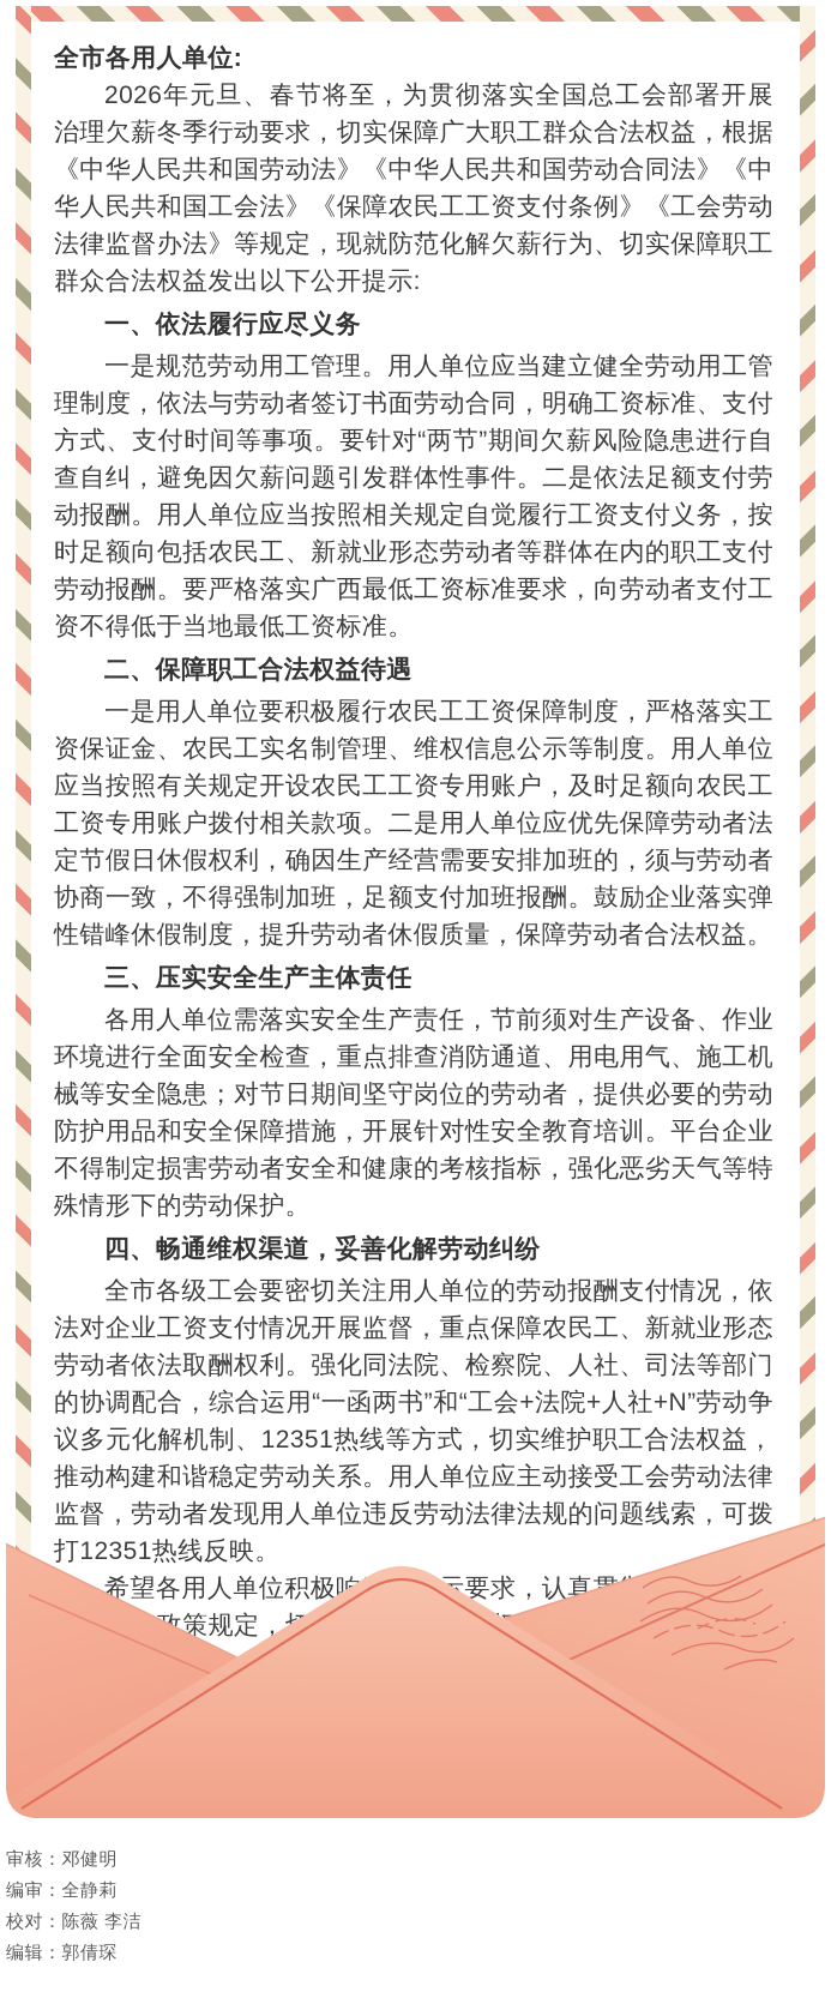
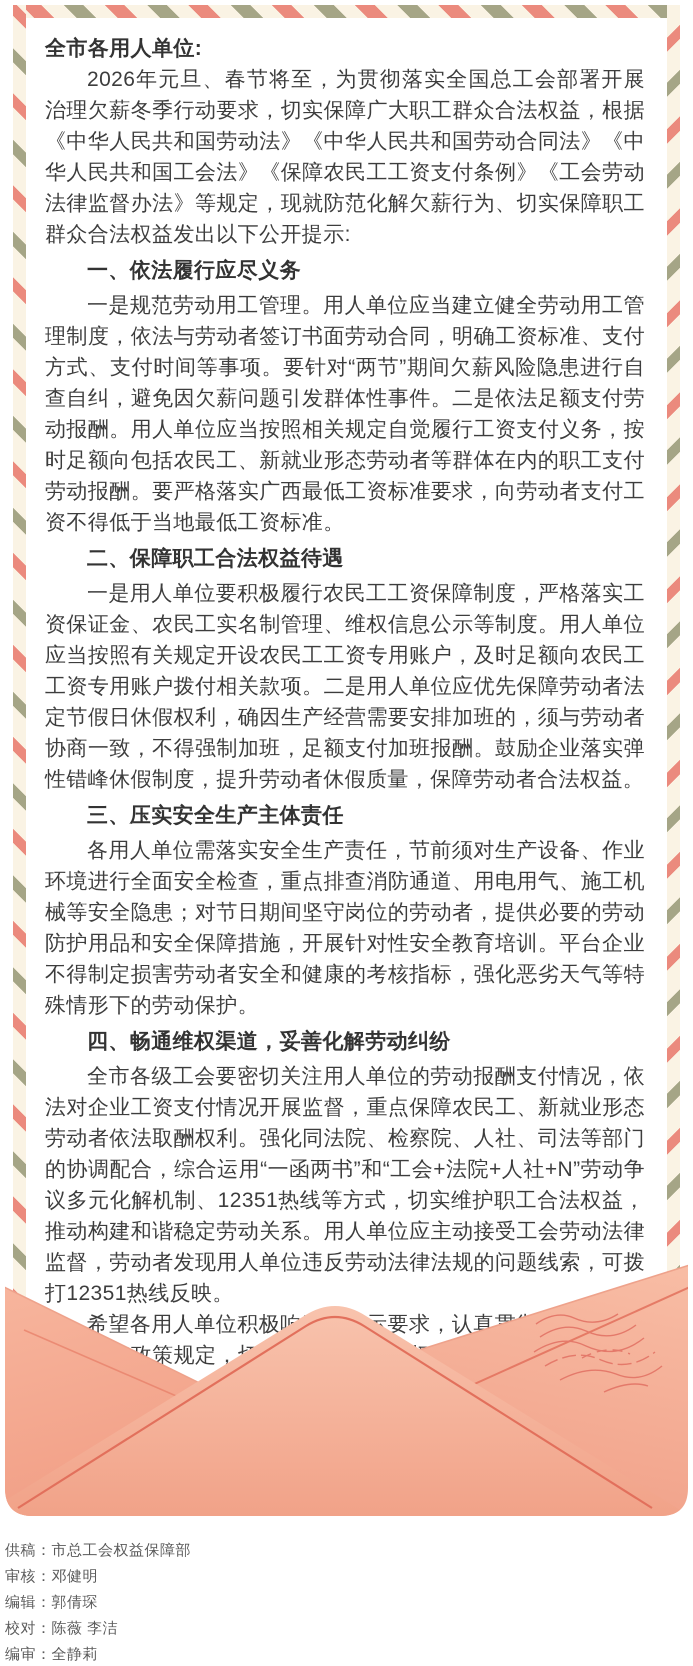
  全市各用人单位:
  2026年元旦、春节将至，为贯彻落实全国总工会部署开展治理欠薪冬季行动要求，切实保障广大职工群众合法权益，根据《中华人民共和国劳动法》《中华人民共和国劳动合同法》《中华人民共和国工会法》《保障农民工工资支付条例》《工会劳动法律监督办法》等规定，现就防范化解欠薪行为、切实保障职工群众合法权益发出以下公开提示:
  一、依法履行应尽义务
  一是规范劳动用工管理。用人单位应当建立健全劳动用工管理制度，依法与劳动者签订书面劳动合同，明确工资标准、支付方式、支付时间等事项。要针对“两节”期间欠薪风险隐患进行自查自纠，避免因欠薪问题引发群体性事件。二是依法足额支付劳动报酬。用人单位应当按照相关规定自觉履行工资支付义务，按时足额向包括农民工、新就业形态劳动者等群体在内的职工支付劳动报酬。要严格落实广西最低工资标准要求，向劳动者支付工资不得低于当地最低工资标准。
  二、保障职工合法权益待遇
  一是用人单位要积极履行农民工工资保障制度，严格落实工资保证金、农民工实名制管理、维权信息公示等制度。用人单位应当按照有关规定开设农民工工资专用账户，及时足额向农民工工资专用账户拨付相关款项。二是用人单位应优先保障劳动者法定节假日休假权利，确因生产经营需要安排加班的，须与劳动者协商一致，不得强制加班，足额支付加班报酬。鼓励企业落实弹性错峰休假制度，提升劳动者休假质量，保障劳动者合法权益。
  三、压实安全生产主体责任
  各用人单位需落实安全生产责任，节前须对生产设备、作业环境进行全面安全检查，重点排查消防通道、用电用气、施工机械等安全隐患；对节日期间坚守岗位的劳动者，提供必要的劳动防护用品和安全保障措施，开展针对性安全教育培训。平台企业不得制定损害劳动者安全和健康的考核指标，强化恶劣天气等特殊情形下的劳动保护。
  四、畅通维权渠道，妥善化解劳动纠纷
  全市各级工会要密切关注用人单位的劳动报酬支付情况，依法对企业工资支付情况开展监督，重点保障农民工、新就业形态劳动者依法取酬权利。强化同法院、检察院、人社、司法等部门的协调配合，综合运用“一函两书”和“工会+法院+人社+N”劳动争议多元化解机制、12351热线等方式，切实维护职工合法权益，推动构建和谐稳定劳动关系。用人单位应主动接受工会劳动法律监督，劳动者发现用人单位违反劳动法律法规的问题线索，可拨打12351热线反映。
+ 供稿：市总工会权益保障部
  审核：邓健明
- 编审：全静莉
+ 编辑：郭倩琛
  校对：陈薇 李洁
- 编辑：郭倩琛
+ 编审：全静莉
